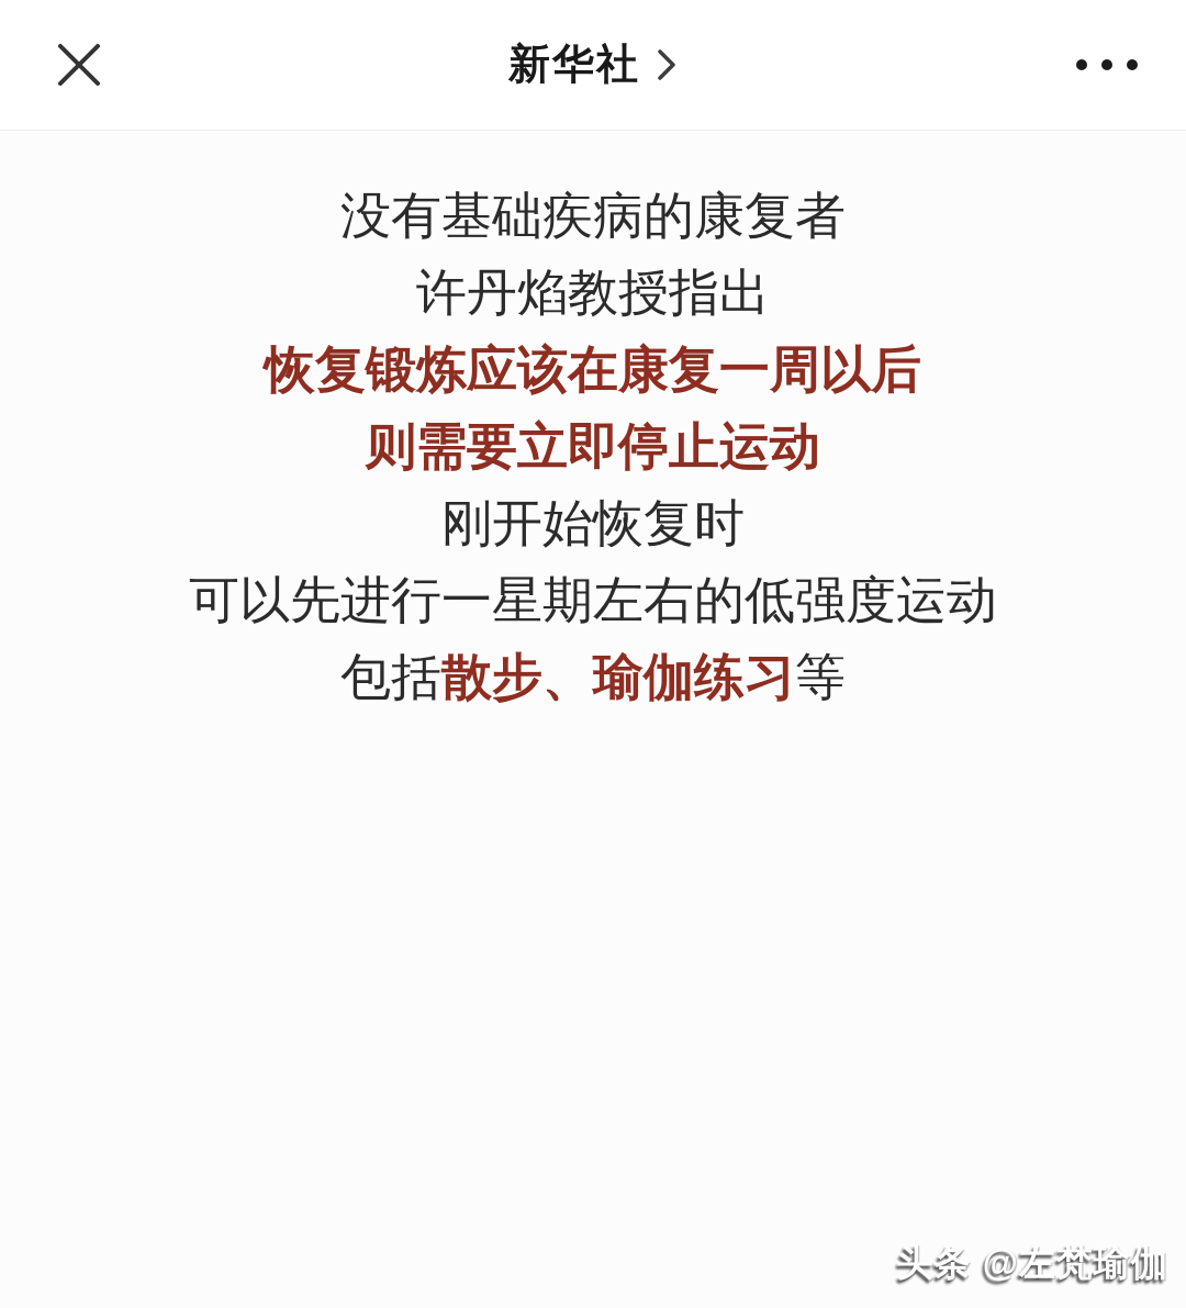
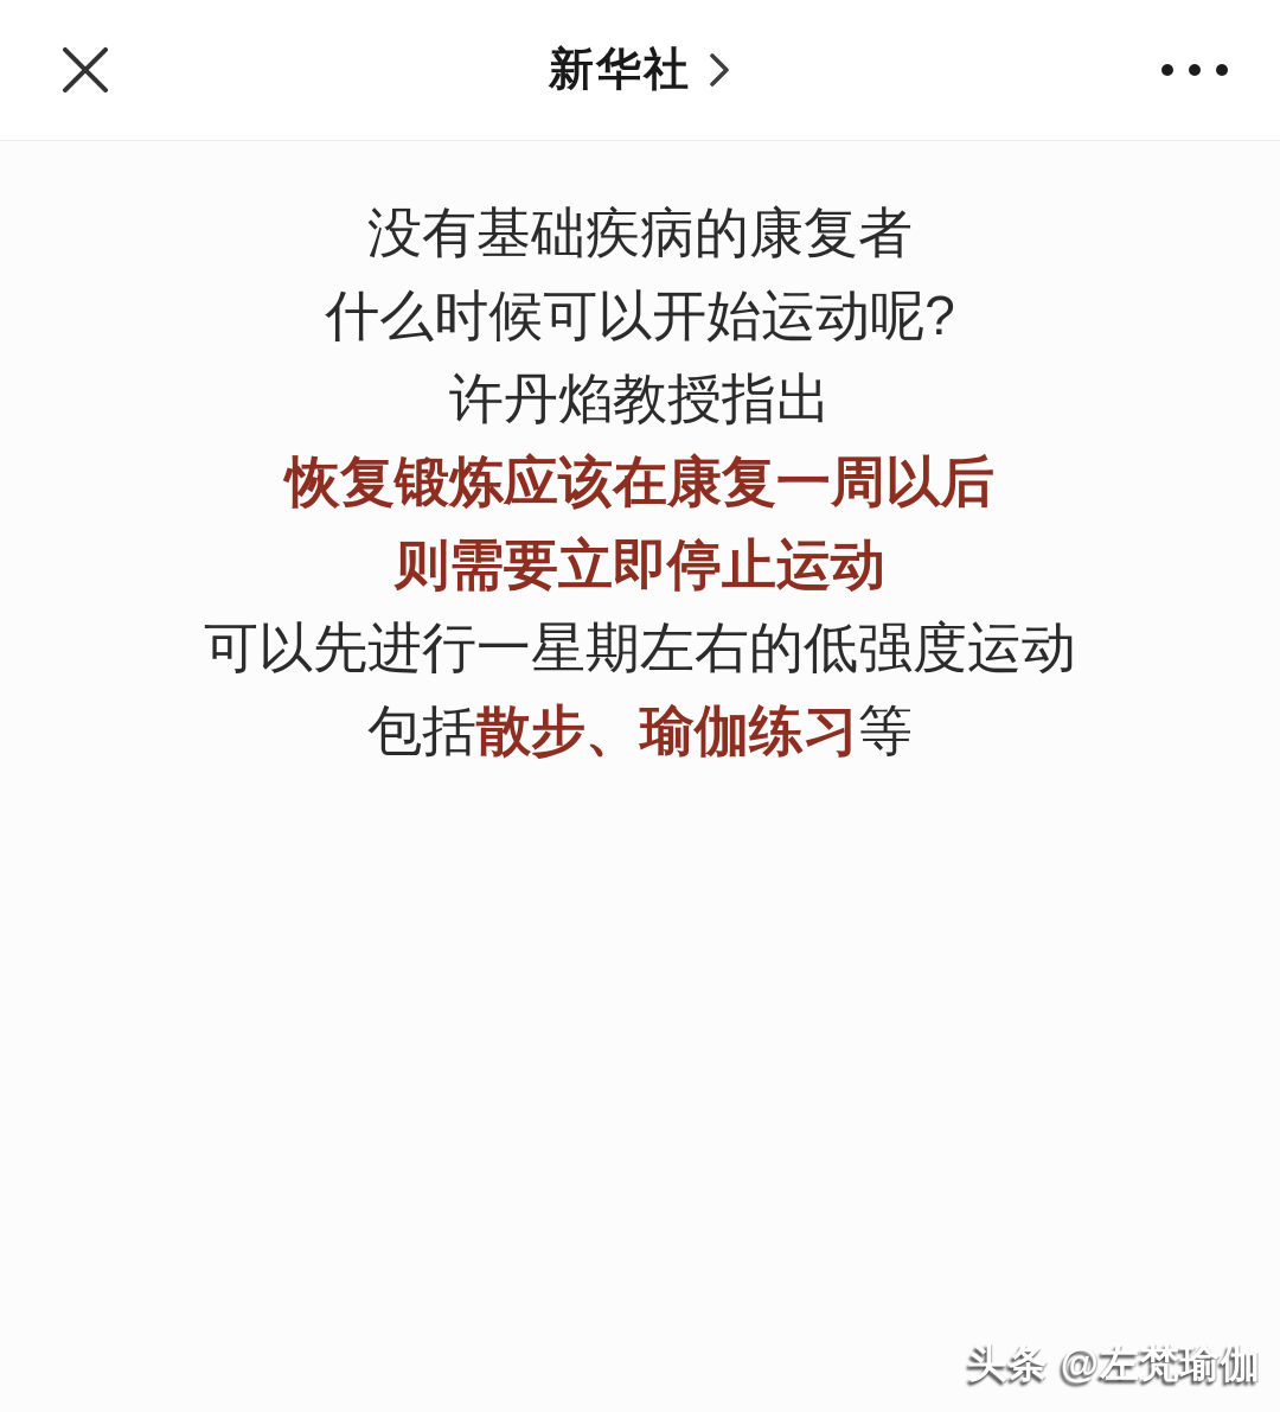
  新华社
  没有基础疾病的康复者
+ 什么时候可以开始运动呢?
  许丹焰教授指出
  恢复锻炼应该在康复一周以后
  则需要立即停止运动
- 刚开始恢复时
  可以先进行一星期左右的低强度运动
  包括散步、瑜伽练习等
  头条 @左梵瑜伽
